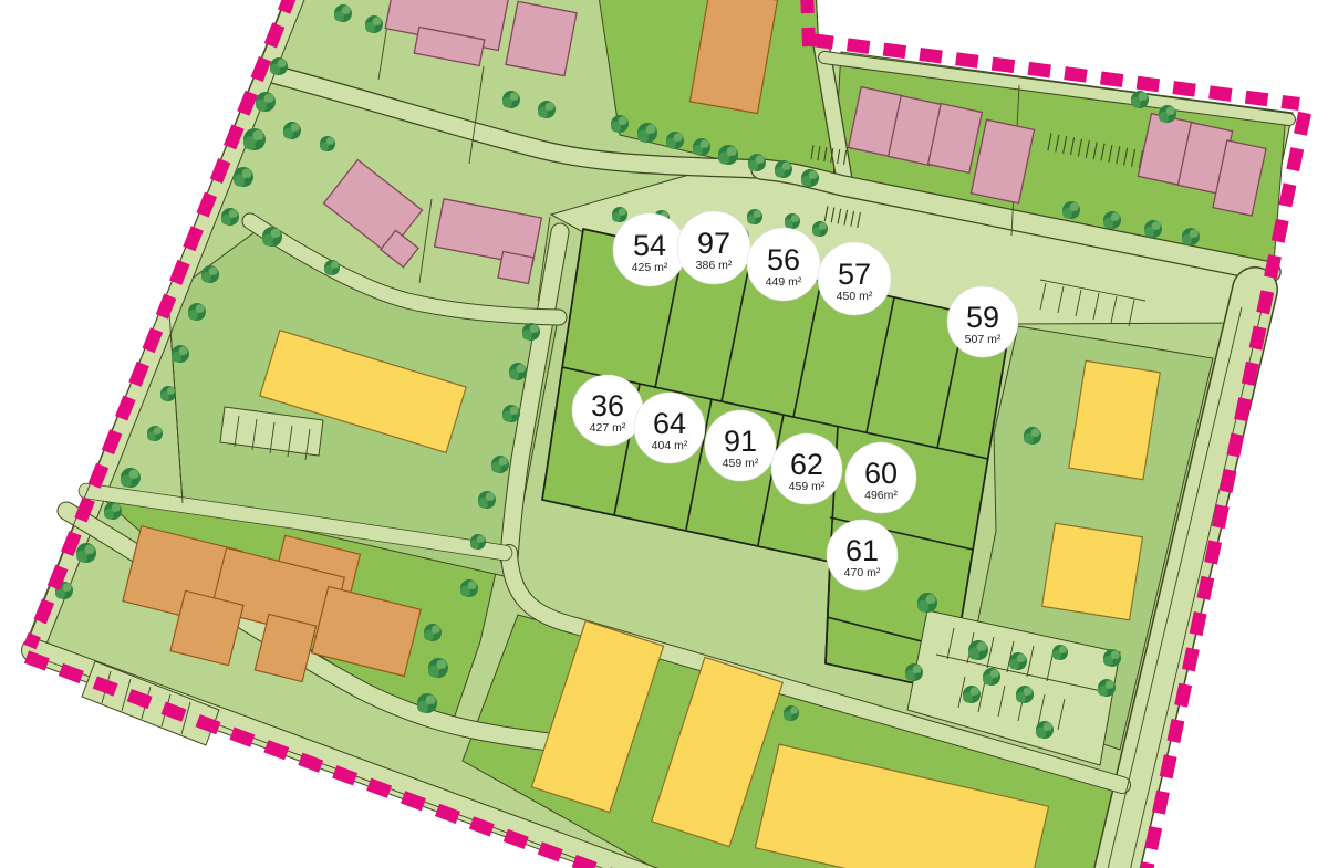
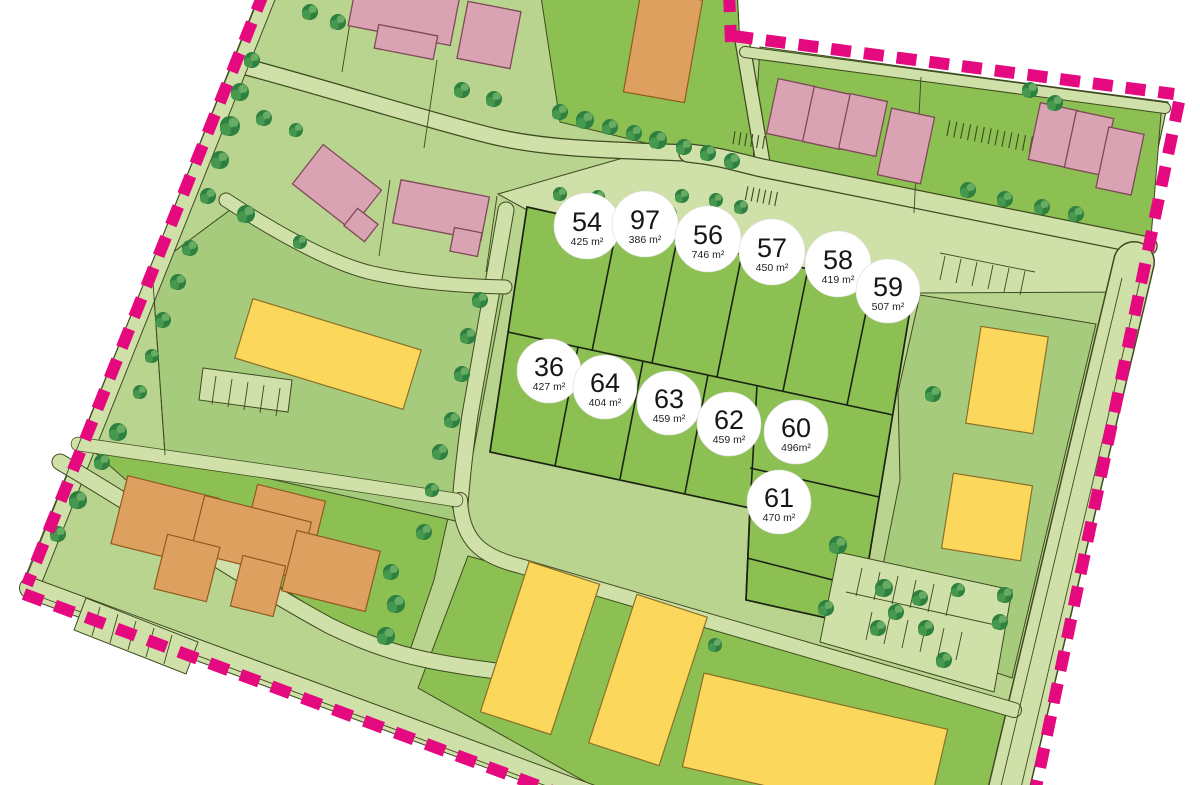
  54
  425 m²
  97
  386 m²
  56
- 449 m²
+ 746 m²
  57
  450 m²
+ 58
+ 419 m²
  59
  507 m²
  36
  427 m²
  64
  404 m²
- 91
+ 63
  459 m²
  62
  459 m²
  60
  496m²
  61
  470 m²
